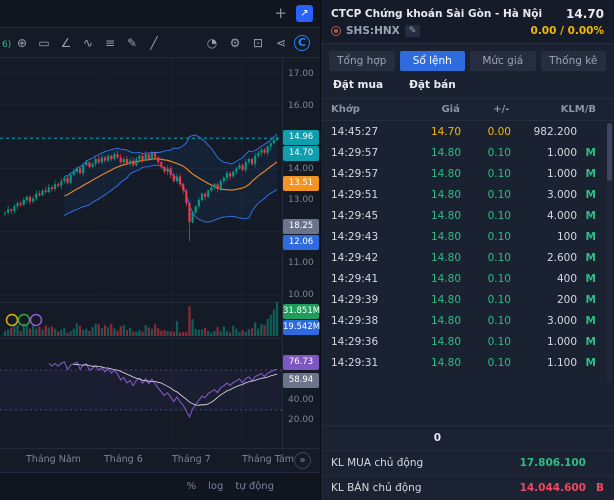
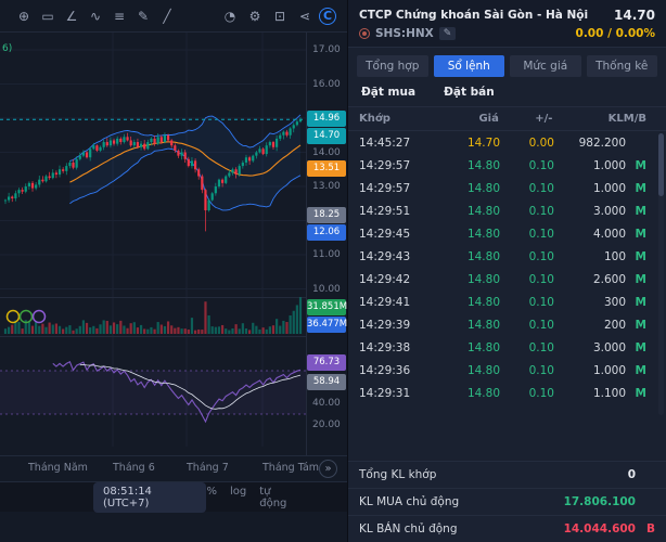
- +
- ↗
  ⊕
  ▭
  ∠
  ∿
  ≡
  ✎
  ╱
  ◔
  ⚙
  ⊡
  ⋖
  C
  6)
  17.00
  16.00
  14.00
  13.00
  11.00
  10.00
  40.00
  20.00
  14.96
  14.70
  13.51
  18.25
  12.06
  31.851M
- 19.542M
+ 36.477M
  76.73
  58.94
  »
  Tháng Năm
  Tháng 6
  Tháng 7
  Tháng Tám
+ 08:51:14 (UTC+7)
  %
  log
  tự động
  CTCP Chứng khoán Sài Gòn - Hà Nội
  14.70
  SHS:HNX
  ✎
  0.00 / 0.00%
  Tổng hợp
  Sổ lệnh
  Mức giá
  Thống kê
  Đặt mua
  Đặt bán
  Khớp
  Giá
  +/-
  KL
  M/B
  14:45:27
  14.70
  0.00
  982.200
  14:29:57
  14.80
  0.10
  1.000
  M
  14:29:57
  14.80
  0.10
  1.000
  M
  14:29:51
  14.80
  0.10
  3.000
  M
  14:29:45
  14.80
  0.10
  4.000
  M
  14:29:43
  14.80
  0.10
  100
  M
  14:29:42
  14.80
  0.10
  2.600
  M
  14:29:41
  14.80
  0.10
- 400
+ 300
  M
  14:29:39
  14.80
  0.10
  200
  M
  14:29:38
  14.80
  0.10
  3.000
  M
  14:29:36
  14.80
  0.10
  1.000
  M
  14:29:31
  14.80
  0.10
  1.100
  M
+ Tổng KL khớp
  0
  KL MUA chủ động
  17.806.100
  KL BÁN chủ động
  14.044.600
  B
